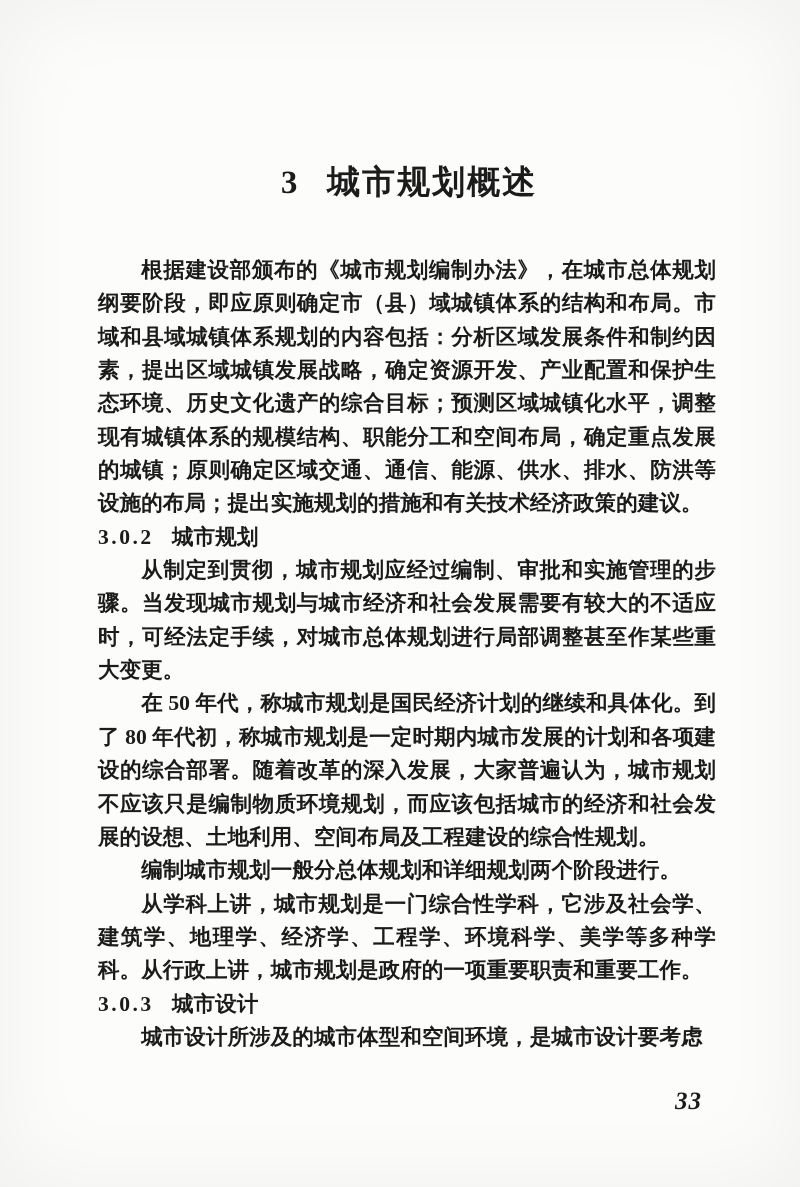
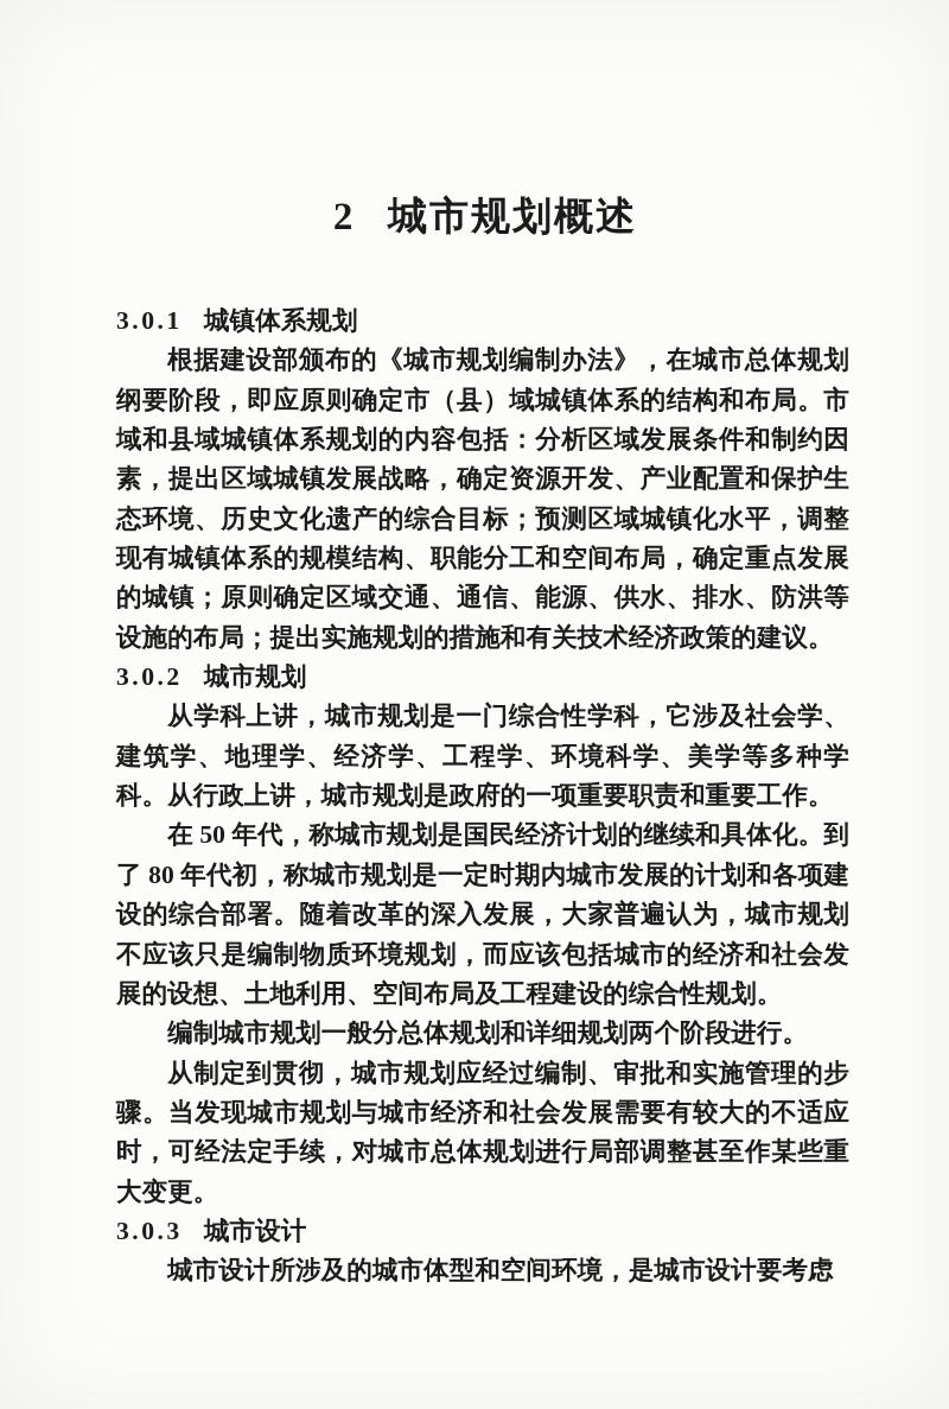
- 3 城市规划概述
+ 2 城市规划概述
+ 3.0.1 城镇体系规划
  根据建设部颁布的《城市规划编制办法》，在城市总体规划纲要阶段，即应原则确定市（县）域城镇体系的结构和布局。市域和县域城镇体系规划的内容包括：分析区域发展条件和制约因素，提出区域城镇发展战略，确定资源开发、产业配置和保护生态环境、历史文化遗产的综合目标；预测区域城镇化水平，调整现有城镇体系的规模结构、职能分工和空间布局，确定重点发展的城镇；原则确定区域交通、通信、能源、供水、排水、防洪等设施的布局；提出实施规划的措施和有关技术经济政策的建议。
  3.0.2 城市规划
- 从制定到贯彻，城市规划应经过编制、审批和实施管理的步骤。当发现城市规划与城市经济和社会发展需要有较大的不适应时，可经法定手续，对城市总体规划进行局部调整甚至作某些重大变更。
+ 从学科上讲，城市规划是一门综合性学科，它涉及社会学、建筑学、地理学、经济学、工程学、环境科学、美学等多种学科。从行政上讲，城市规划是政府的一项重要职责和重要工作。
  在 50 年代，称城市规划是国民经济计划的继续和具体化。到了 80 年代初，称城市规划是一定时期内城市发展的计划和各项建设的综合部署。随着改革的深入发展，大家普遍认为，城市规划不应该只是编制物质环境规划，而应该包括城市的经济和社会发展的设想、土地利用、空间布局及工程建设的综合性规划。
  编制城市规划一般分总体规划和详细规划两个阶段进行。
- 从学科上讲，城市规划是一门综合性学科，它涉及社会学、建筑学、地理学、经济学、工程学、环境科学、美学等多种学科。从行政上讲，城市规划是政府的一项重要职责和重要工作。
+ 从制定到贯彻，城市规划应经过编制、审批和实施管理的步骤。当发现城市规划与城市经济和社会发展需要有较大的不适应时，可经法定手续，对城市总体规划进行局部调整甚至作某些重大变更。
  3.0.3 城市设计
  城市设计所涉及的城市体型和空间环境，是城市设计要考虑
- 33
